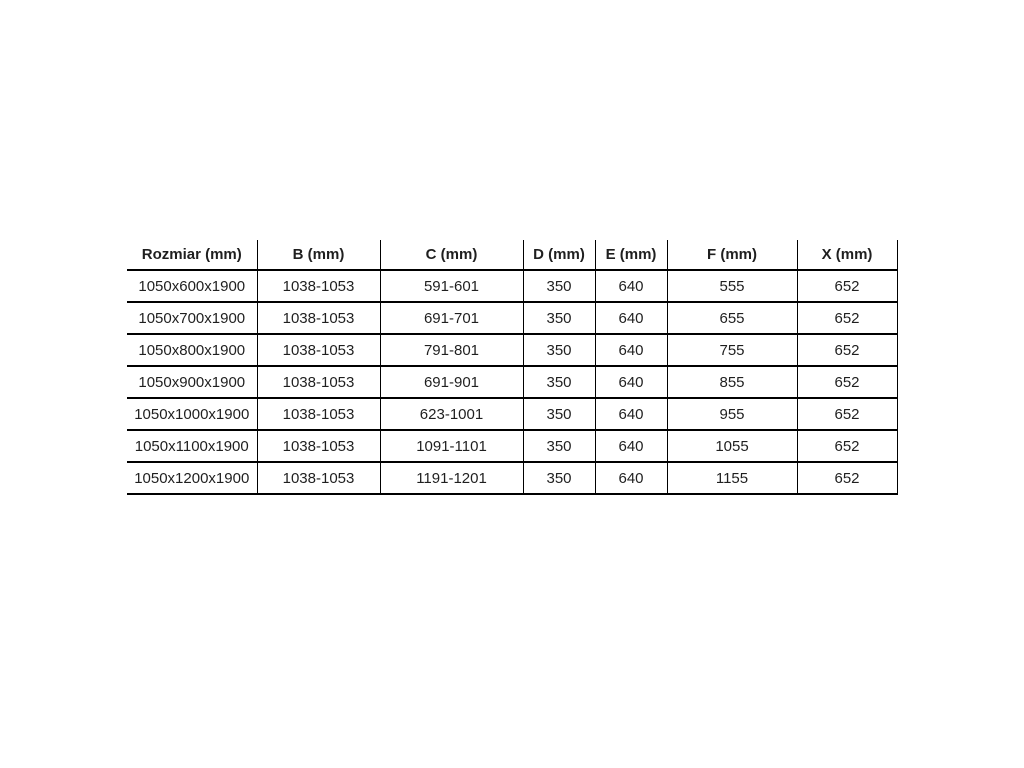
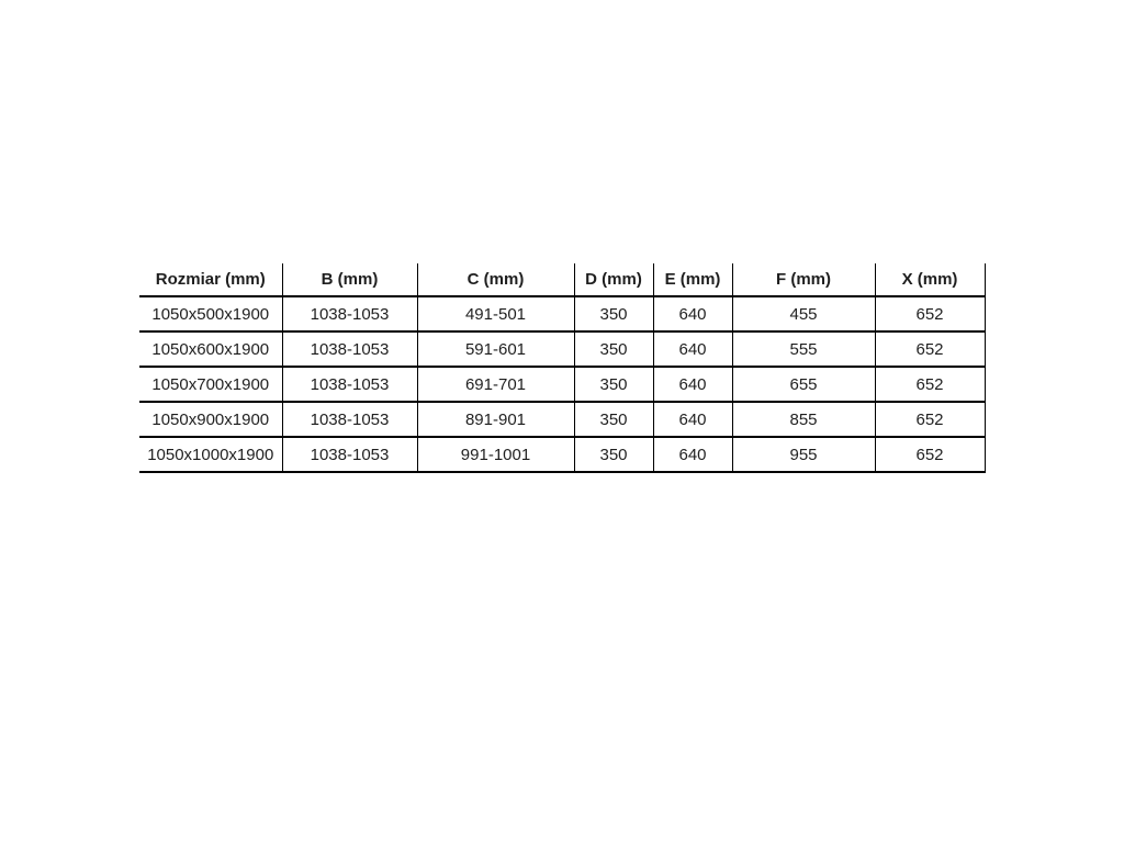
  Rozmiar (mm)	B (mm)	C (mm)	D (mm)	E (mm)	F (mm)	X (mm)
+ 1050x500x1900	1038-1053	491-501	350	640	455	652
  1050x600x1900	1038-1053	591-601	350	640	555	652
  1050x700x1900	1038-1053	691-701	350	640	655	652
- 1050x800x1900	1038-1053	791-801	350	640	755	652
- 1050x900x1900	1038-1053	691-901	350	640	855	652
+ 1050x900x1900	1038-1053	891-901	350	640	855	652
- 1050x1000x1900	1038-1053	623-1001	350	640	955	652
+ 1050x1000x1900	1038-1053	991-1001	350	640	955	652
- 1050x1100x1900	1038-1053	1091-1101	350	640	1055	652
- 1050x1200x1900	1038-1053	1191-1201	350	640	1155	652
